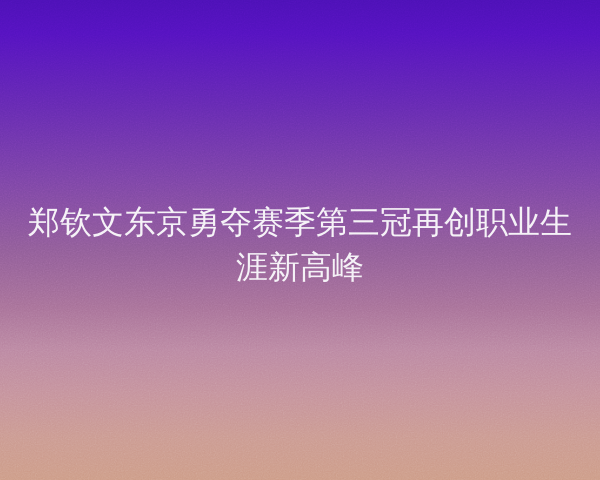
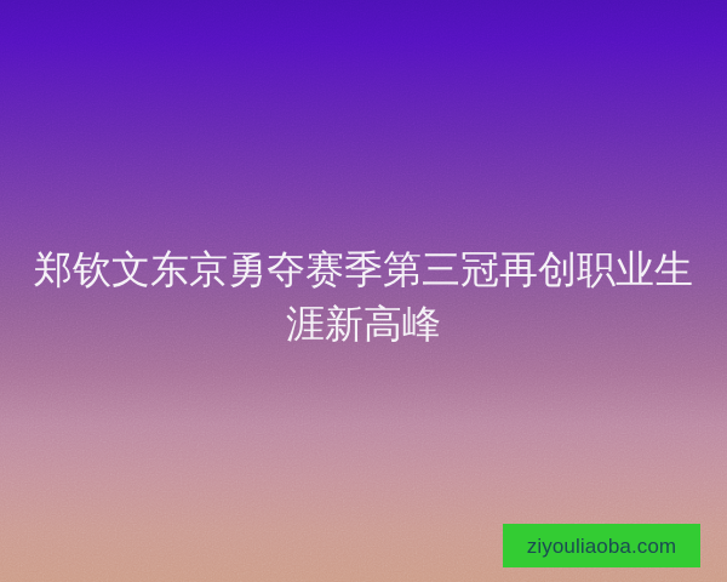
  郑钦文东京勇夺赛季第三冠再创职业生涯新高峰
+ ziyouliaoba.com
